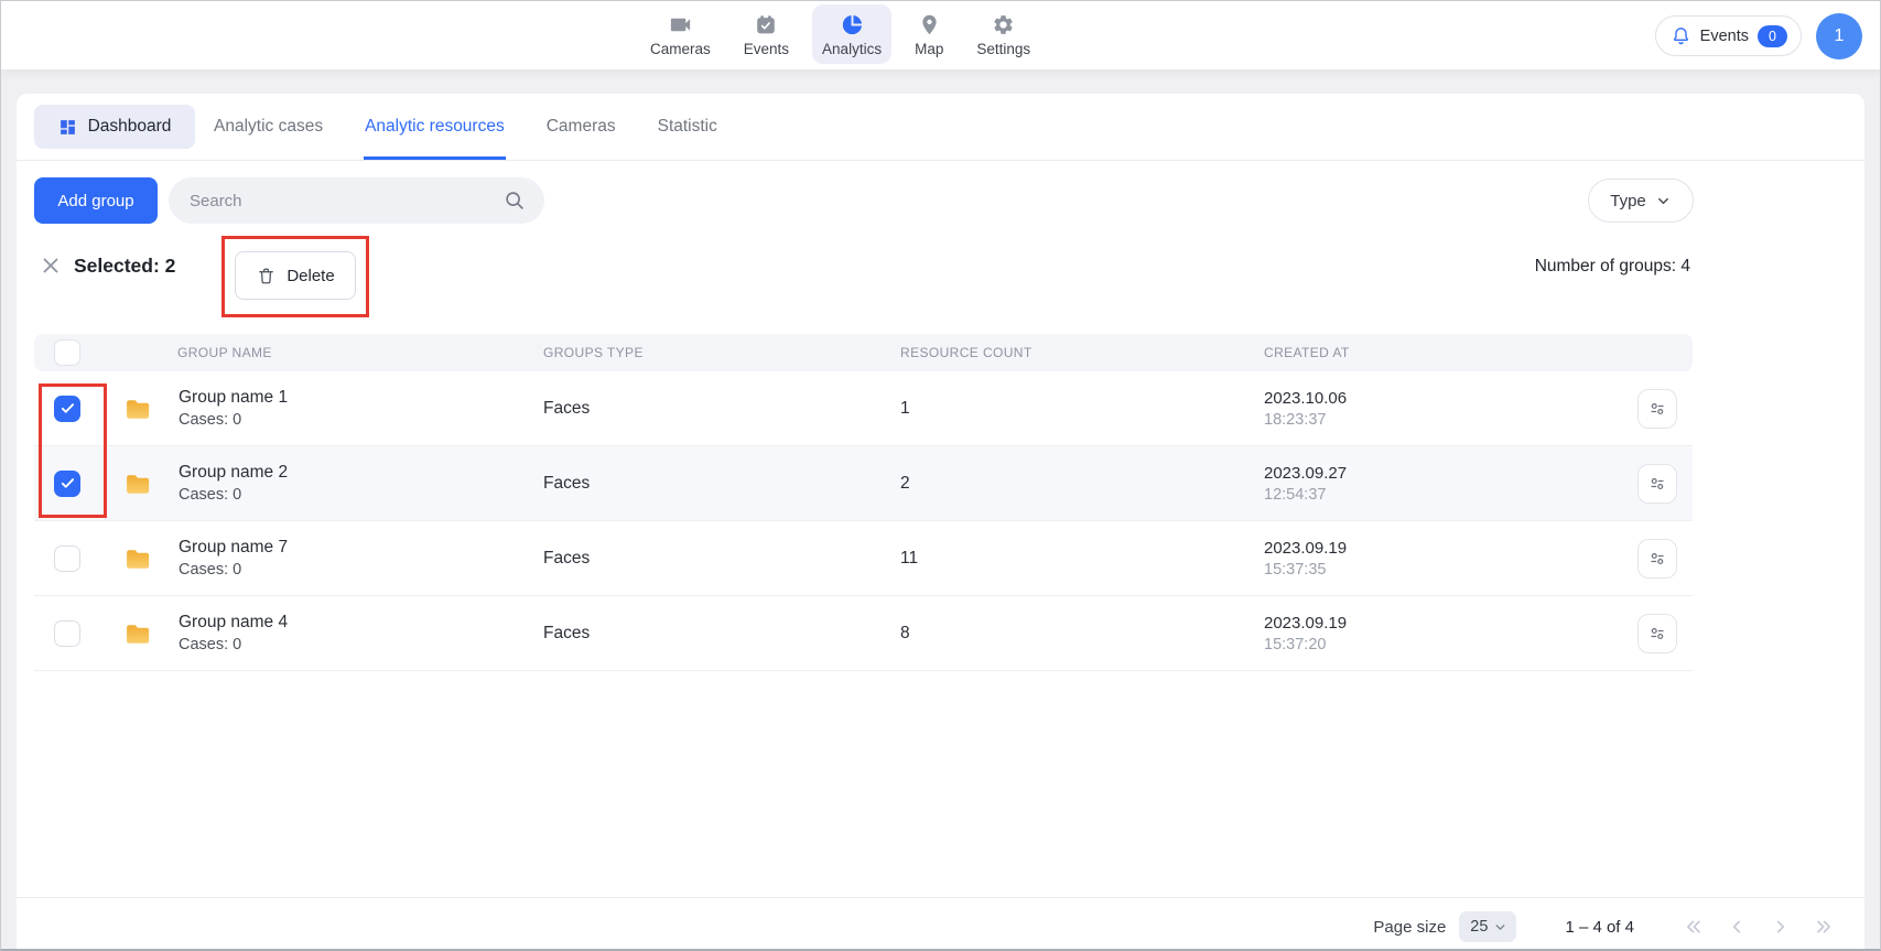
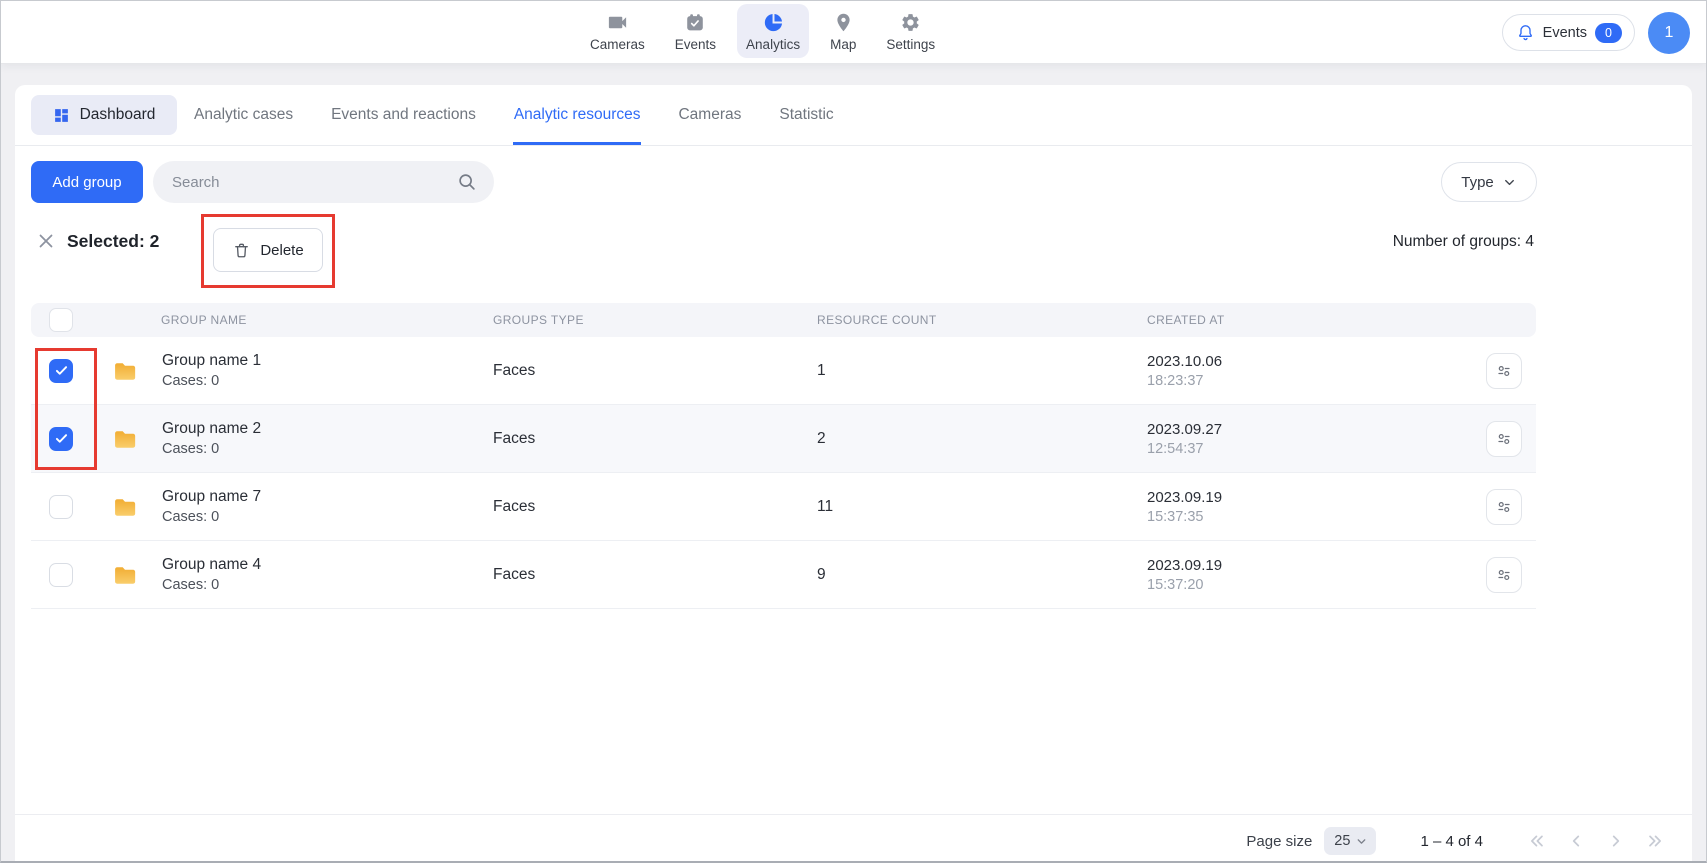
  Cameras
  Events
  Analytics
  Map
  Settings
  Events
  0
  1
  Dashboard
  Analytic cases
+ Events and reactions
  Analytic resources
  Cameras
  Statistic
  Add group
  Search
  Type
  Selected: 2
  Delete
  Number of groups: 4
  GROUP NAME
  GROUPS TYPE
  RESOURCE COUNT
  CREATED AT
  Group name 1
  Cases: 0
  Faces
  1
  2023.10.06
  18:23:37
  Group name 2
  Cases: 0
  Faces
  2
  2023.09.27
  12:54:37
  Group name 7
  Cases: 0
  Faces
  11
  2023.09.19
  15:37:35
  Group name 4
  Cases: 0
  Faces
- 8
+ 9
  2023.09.19
  15:37:20
  Page size
  25
  1 – 4 of 4
